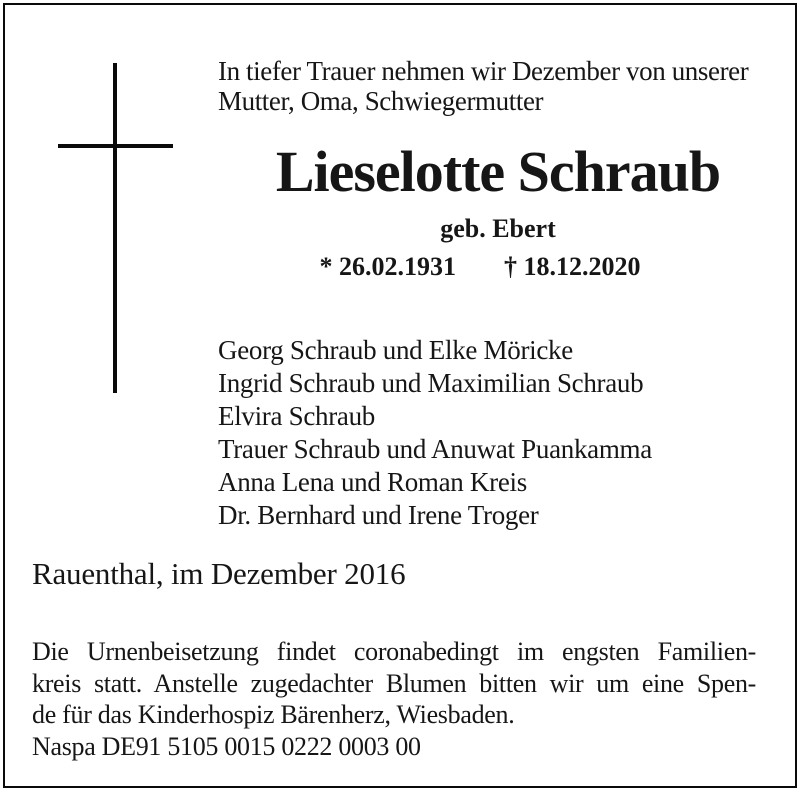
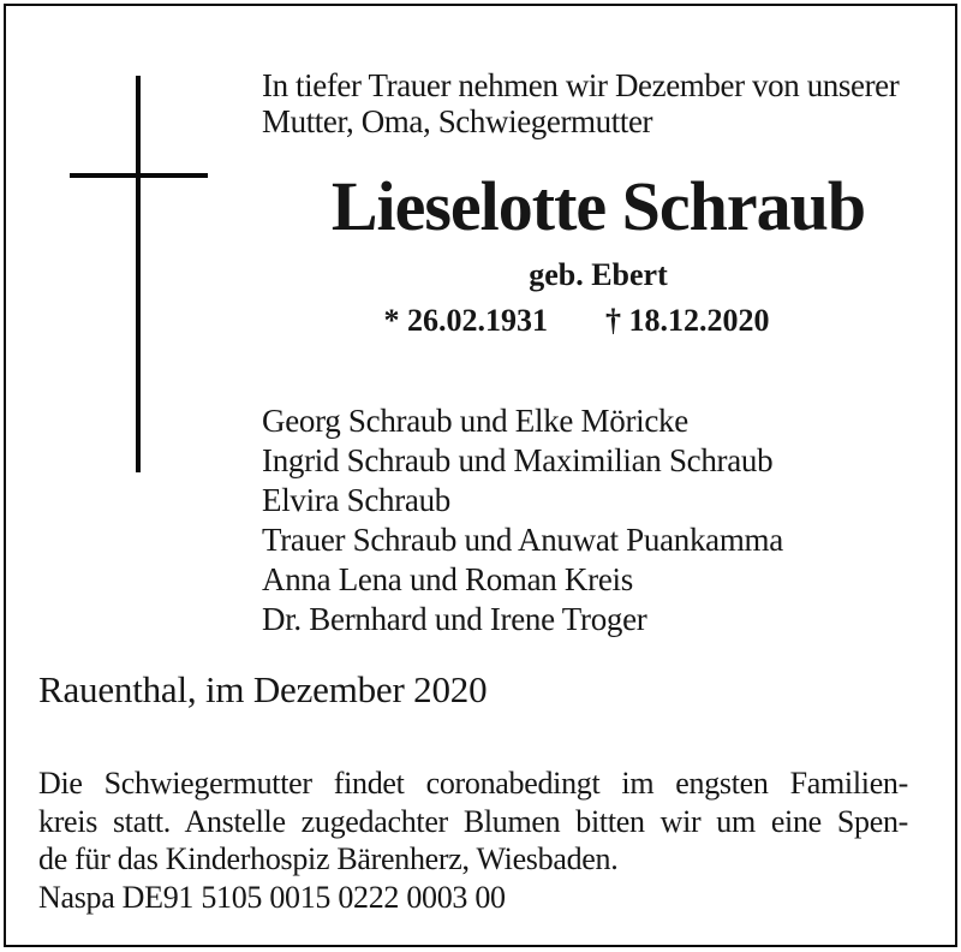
  In tiefer Trauer nehmen wir Dezember von unserer
  Mutter, Oma, Schwiegermutter
  Lieselotte Schraub
  geb. Ebert
  * 26.02.1931
  † 18.12.2020
  Georg Schraub und Elke Möricke
  Ingrid Schraub und Maximilian Schraub
  Elvira Schraub
  Trauer Schraub und Anuwat Puankamma
  Anna Lena und Roman Kreis
  Dr. Bernhard und Irene Troger
- Rauenthal, im Dezember 2016
+ Rauenthal, im Dezember 2020
- Die Urnenbeisetzung findet coronabedingt im engsten Familien-
+ Die Schwiegermutter findet coronabedingt im engsten Familien-
  kreis statt. Anstelle zugedachter Blumen bitten wir um eine Spen-
  de für das Kinderhospiz Bärenherz, Wiesbaden.
  Naspa DE91 5105 0015 0222 0003 00
